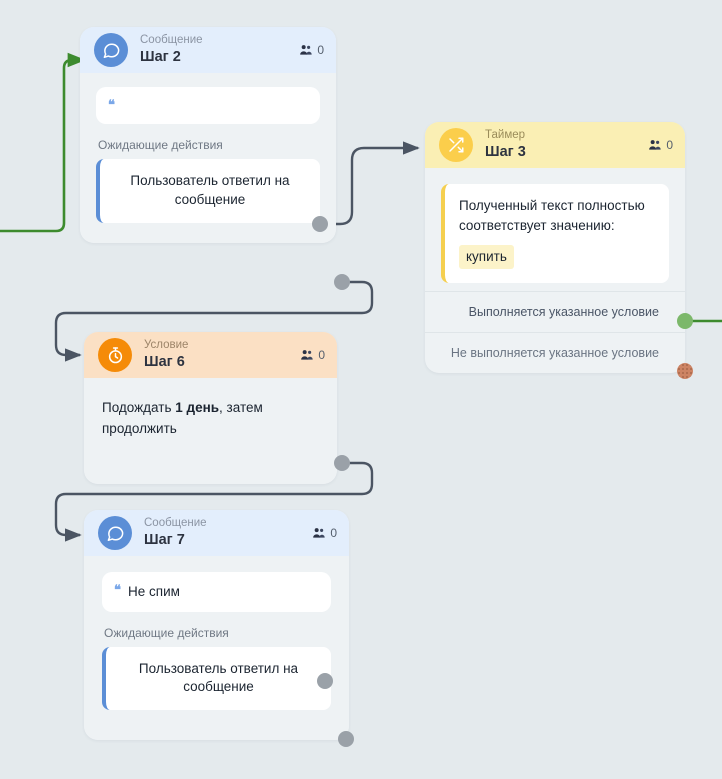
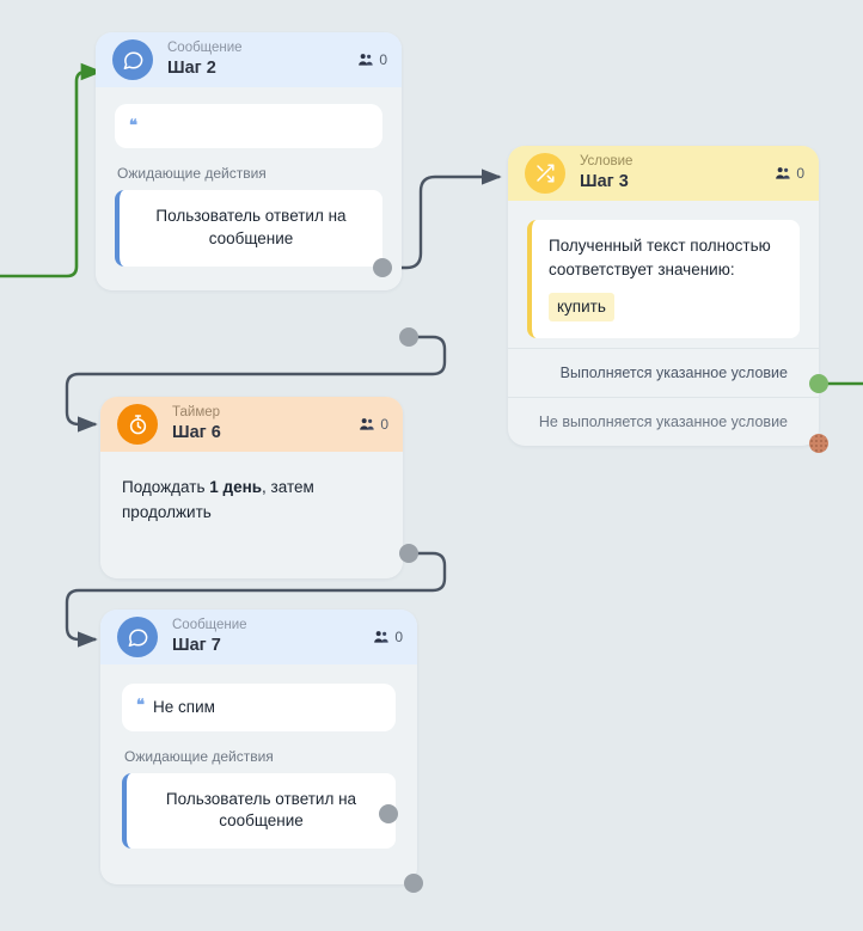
  Сообщение
  Шаг 2
  0
  ❝
  Ожидающие действия
  Пользователь ответил на сообщение
- Таймер
+ Условие
  Шаг 3
  0
  Полученный текст полностью соответствует значению: купить
  Выполняется указанное условие
  Не выполняется указанное условие
- Условие
+ Таймер
  Шаг 6
  0
  Подождать 1 день, затем продолжить
  Сообщение
  Шаг 7
  0
  ❝
  Не спим
  Ожидающие действия
  Пользователь ответил на сообщение
